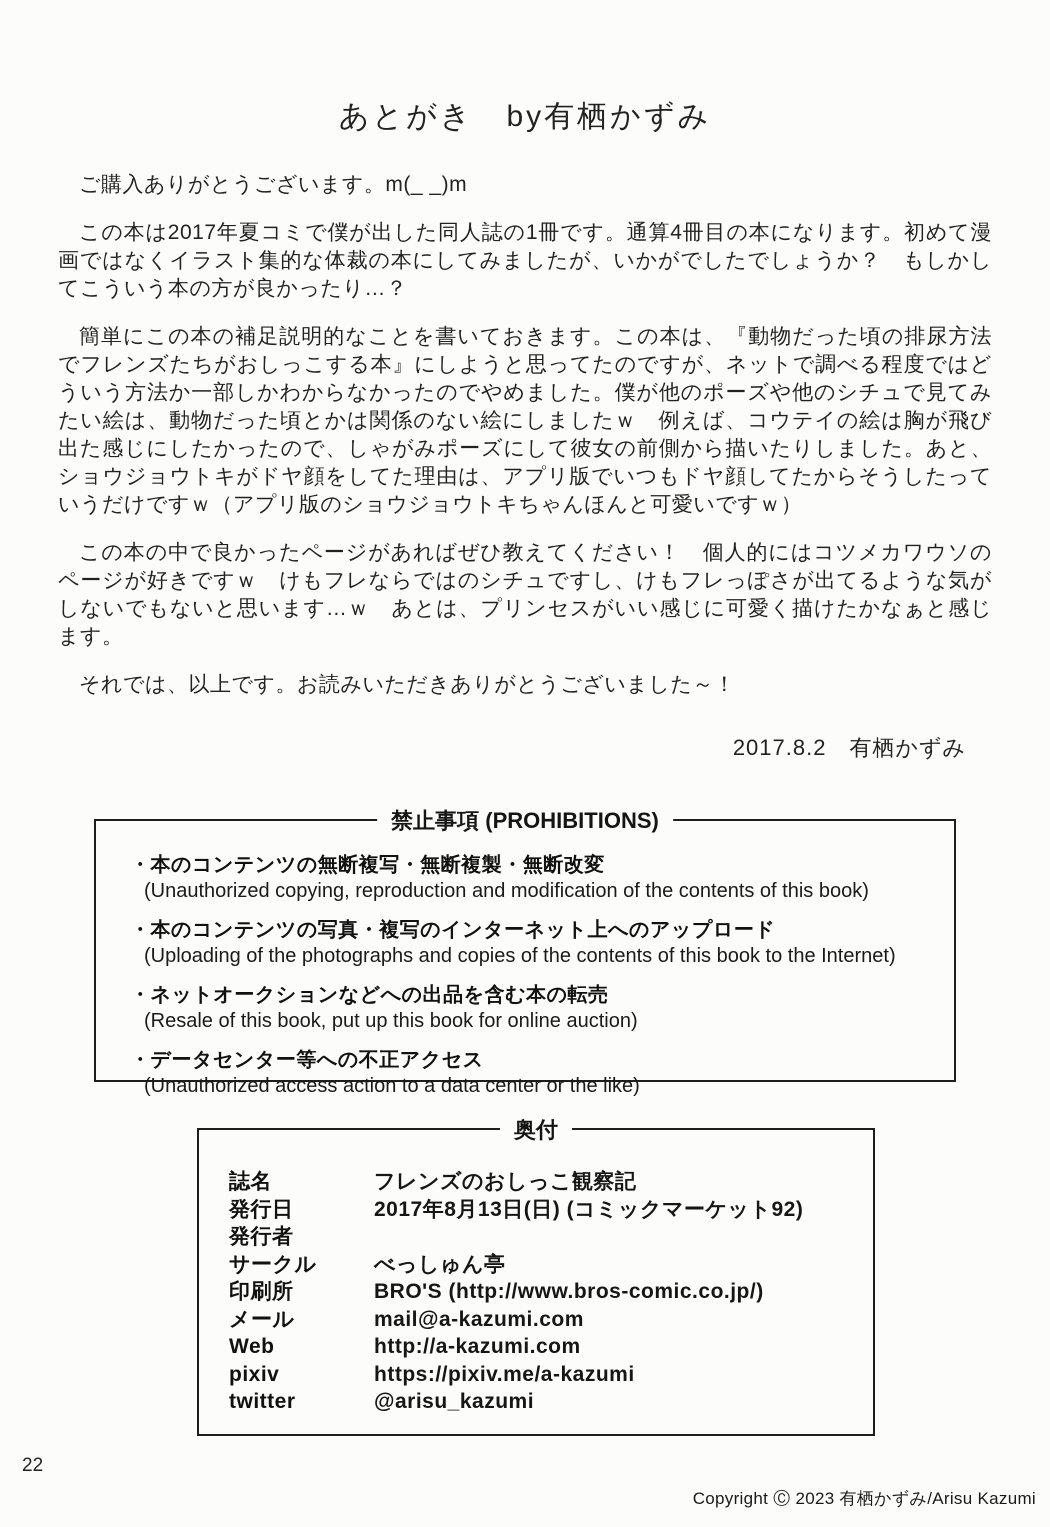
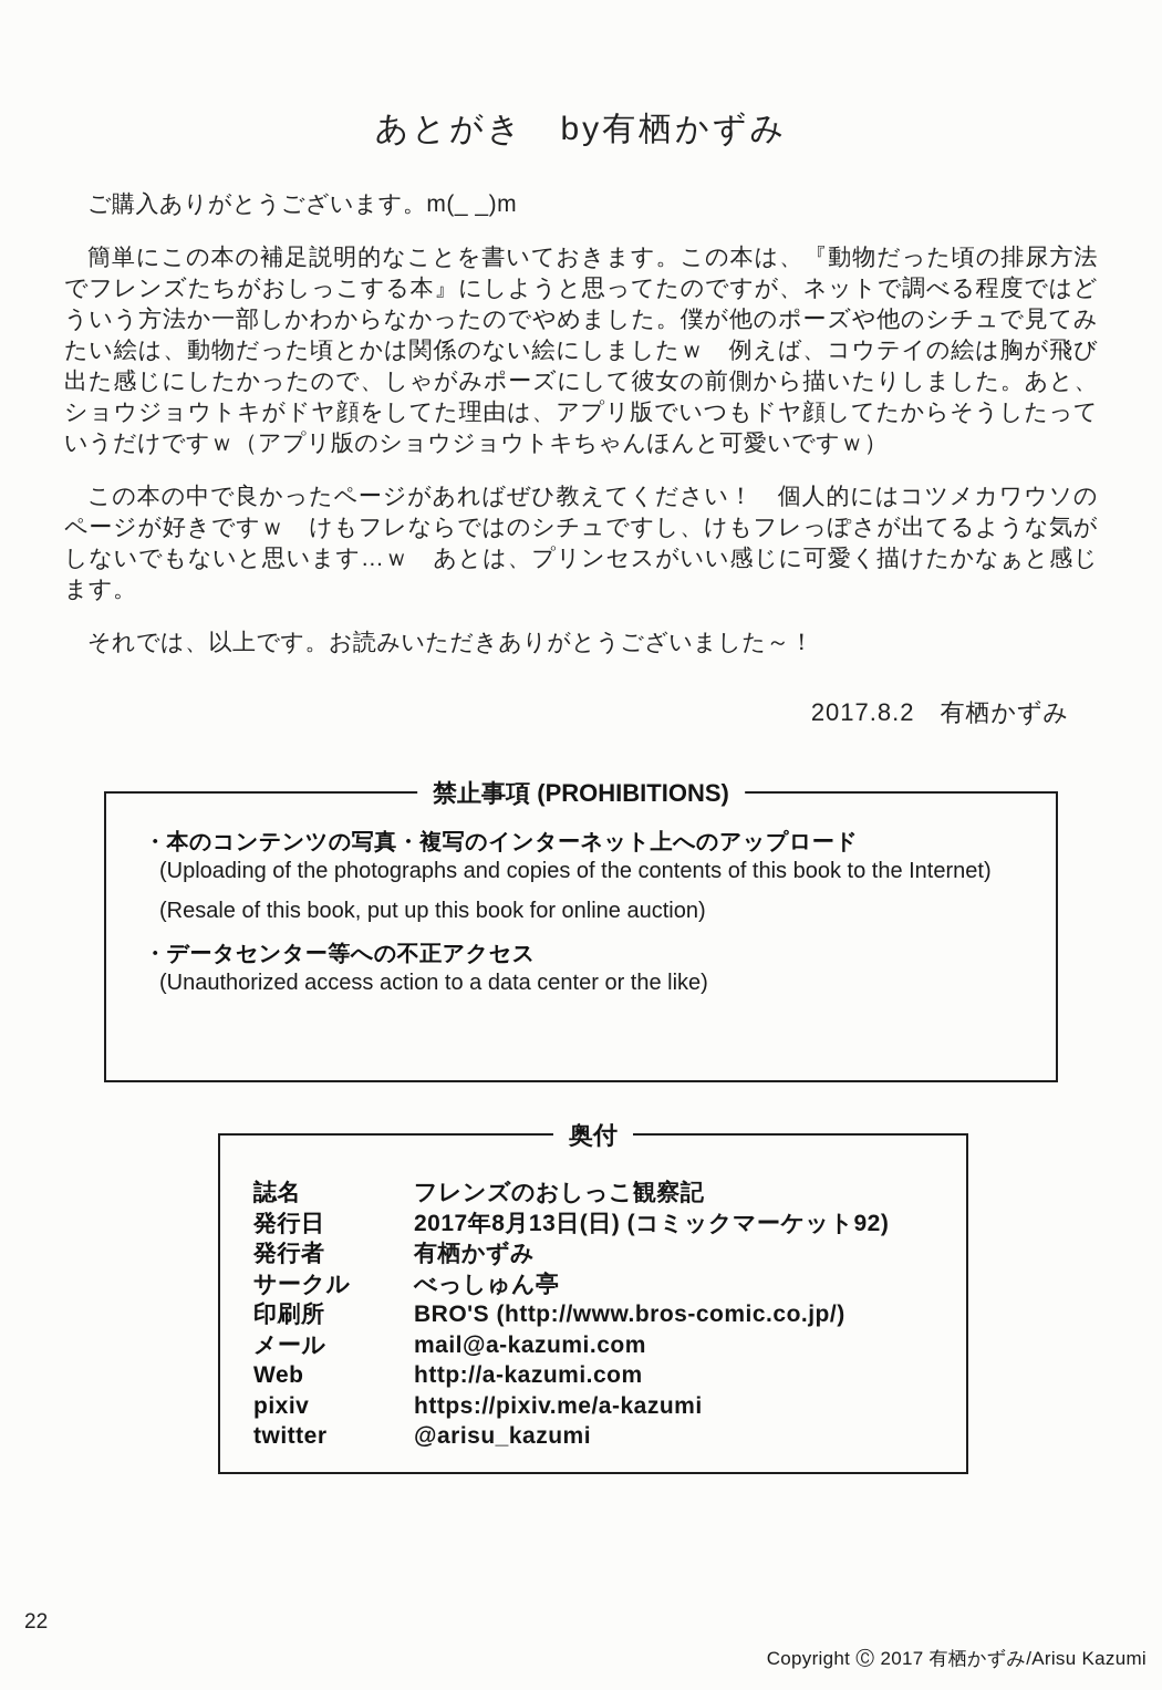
  あとがき by有栖かずみ
  ご購入ありがとうございます。m(_ _)m
- この本は2017年夏コミで僕が出した同人誌の1冊です。通算4冊目の本になります。初めて漫画ではなくイラスト集的な体裁の本にしてみましたが、いかがでしたでしょうか？ もしかしてこういう本の方が良かったり…？
  簡単にこの本の補足説明的なことを書いておきます。この本は、『動物だった頃の排尿方法でフレンズたちがおしっこする本』にしようと思ってたのですが、ネットで調べる程度ではどういう方法か一部しかわからなかったのでやめました。僕が他のポーズや他のシチュで見てみたい絵は、動物だった頃とかは関係のない絵にしましたｗ 例えば、コウテイの絵は胸が飛び出た感じにしたかったので、しゃがみポーズにして彼女の前側から描いたりしました。あと、ショウジョウトキがドヤ顔をしてた理由は、アプリ版でいつもドヤ顔してたからそうしたっていうだけですｗ（アプリ版のショウジョウトキちゃんほんと可愛いですｗ）
  この本の中で良かったページがあればぜひ教えてください！ 個人的にはコツメカワウソのページが好きですｗ けもフレならではのシチュですし、けもフレっぽさが出てるような気がしないでもないと思います…ｗ あとは、プリンセスがいい感じに可愛く描けたかなぁと感じます。
  それでは、以上です。お読みいただきありがとうございました～！
  2017.8.2 有栖かずみ
  禁止事項 (PROHIBITIONS)
- ・本のコンテンツの無断複写・無断複製・無断改変
- (Unauthorized copying, reproduction and modification of the contents of this book)
  ・本のコンテンツの写真・複写のインターネット上へのアップロード
  (Uploading of the photographs and copies of the contents of this book to the Internet)
- ・ネットオークションなどへの出品を含む本の転売
  (Resale of this book, put up this book for online auction)
  ・データセンター等への不正アクセス
  (Unauthorized access action to a data center or the like)
  奥付
  誌名
  フレンズのおしっこ観察記
  発行日
  2017年8月13日(日) (コミックマーケット92)
  発行者
+ 有栖かずみ
  サークル
  べっしゅん亭
  印刷所
  BRO'S (http://www.bros-comic.co.jp/)
  メール
  mail@a-kazumi.com
  Web
  http://a-kazumi.com
  pixiv
  https://pixiv.me/a-kazumi
  twitter
  @arisu_kazumi
  22
- Copyright Ⓒ 2023 有栖かずみ/Arisu Kazumi
+ Copyright Ⓒ 2017 有栖かずみ/Arisu Kazumi
